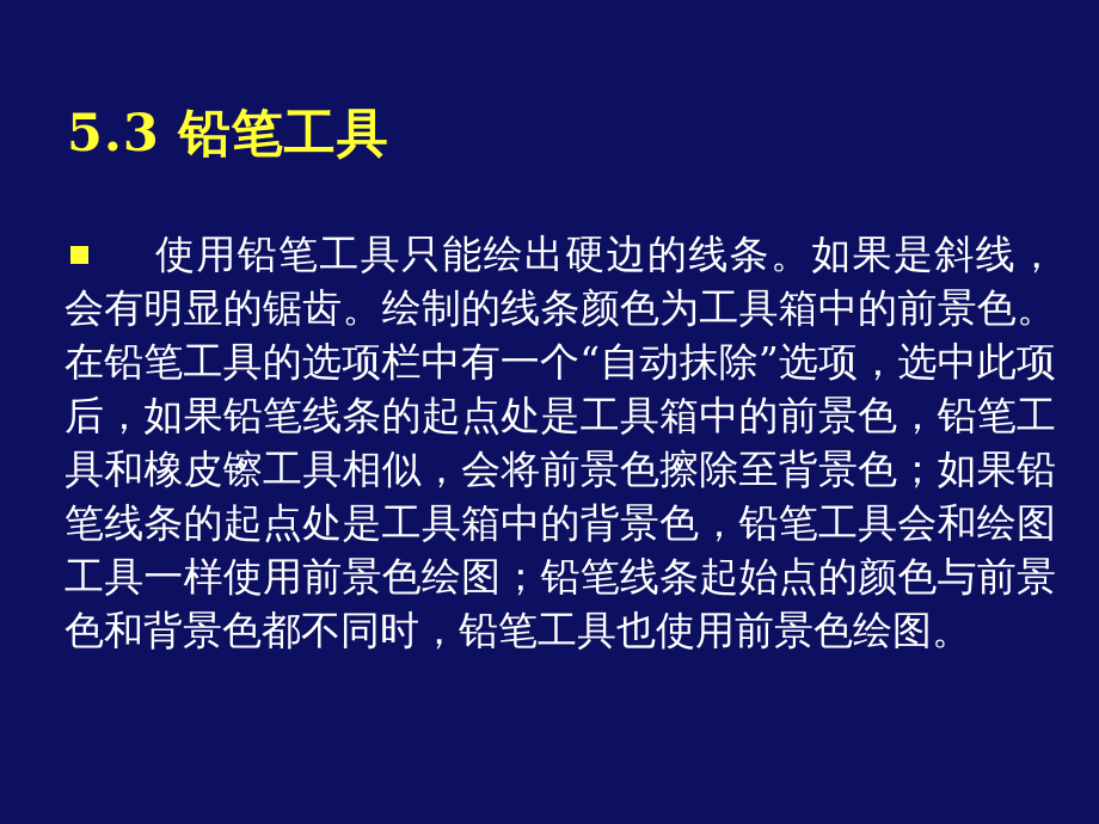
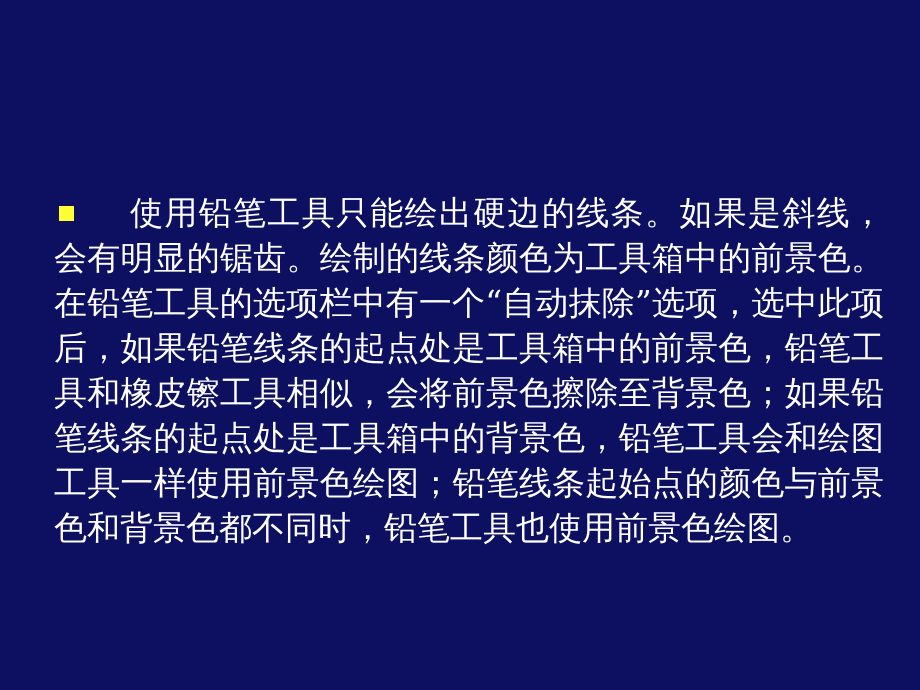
- 5.3 铅笔工具
  使用铅笔工具只能绘出硬边的线条。如果是斜线，会有明显的锯齿。绘制的线条颜色为工具箱中的前景色。在铅笔工具的选项栏中有一个“自动抹除”选项，选中此项后，如果铅笔线条的起点处是工具箱中的前景色，铅笔工具和橡皮镲工具相似，会将前景色擦除至背景色；如果铅笔线条的起点处是工具箱中的背景色，铅笔工具会和绘图工具一样使用前景色绘图；铅笔线条起始点的颜色与前景色和背景色都不同时，铅笔工具也使用前景色绘图。
